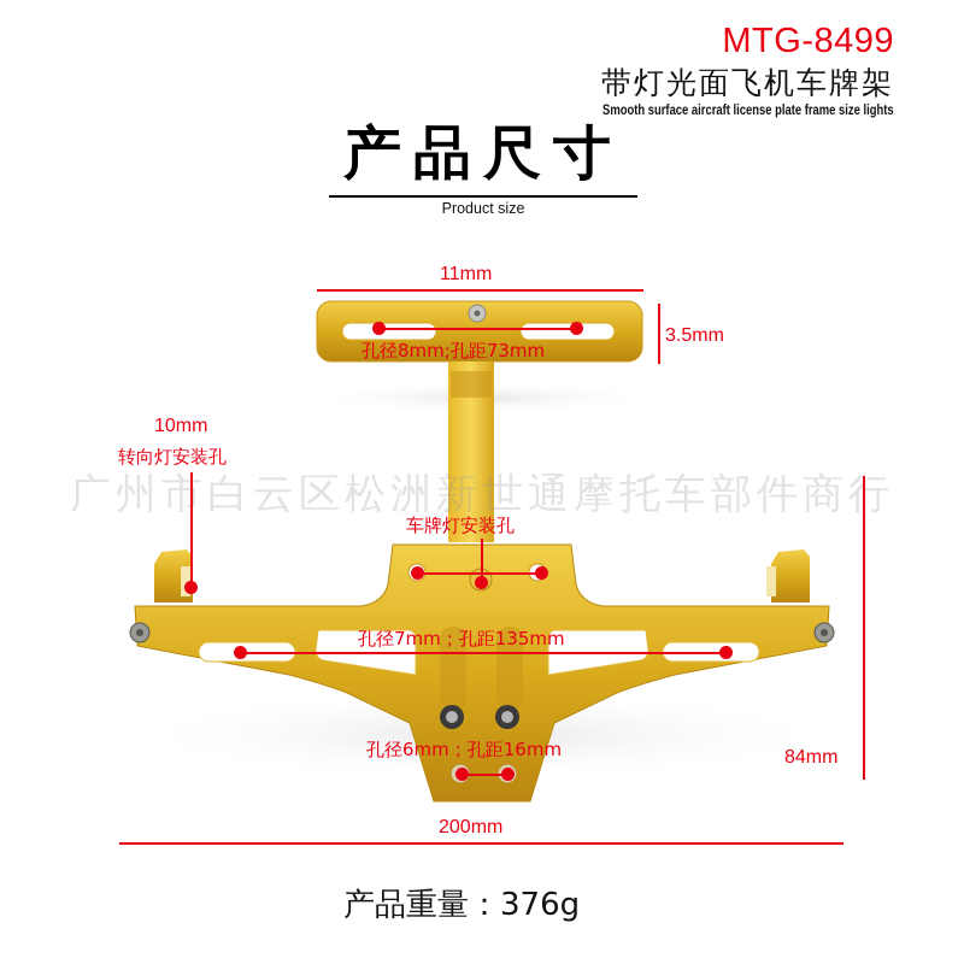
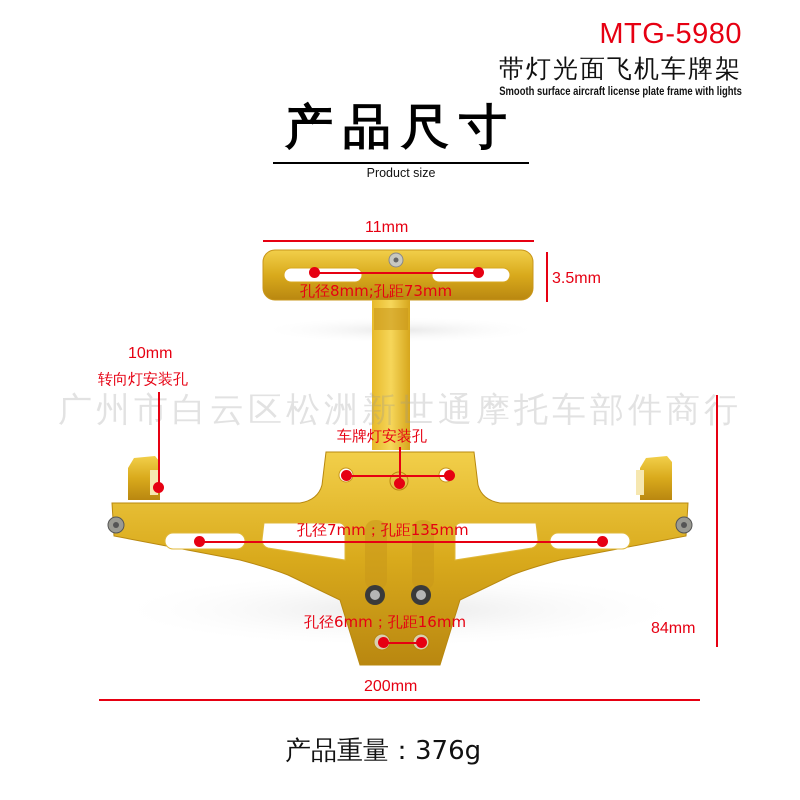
- MTG-8499
+ MTG-5980
  带灯光面飞机车牌架
- Smooth surface aircraft license plate frame size lights
+ Smooth surface aircraft license plate frame with lights
  产品尺寸
  Product size
  广州市白云区松洲新世通摩托车部件商行
  11mm
  3.5mm
  孔径8mm;孔距73mm
  10mm
  转向灯安装孔
  车牌灯安装孔
  孔径7mm；孔距135mm
  孔径6mm；孔距16mm
  84mm
  200mm
  产品重量：376g
